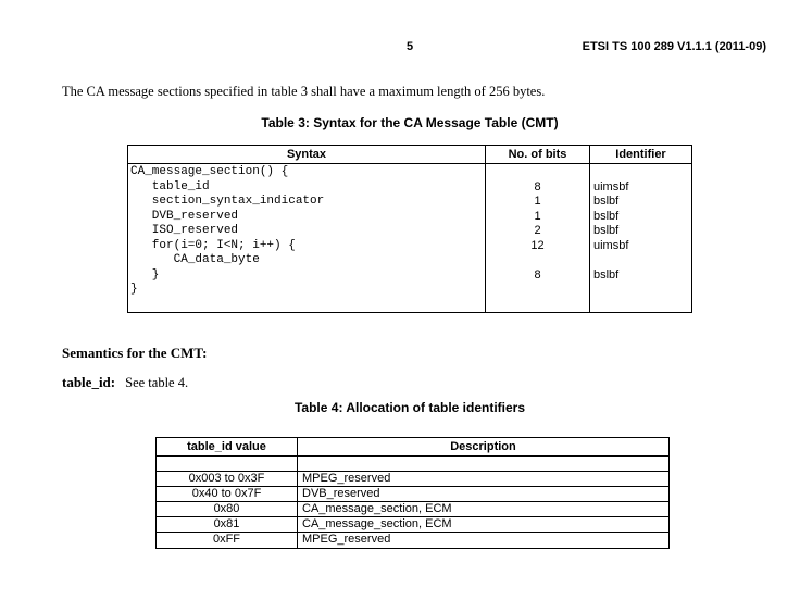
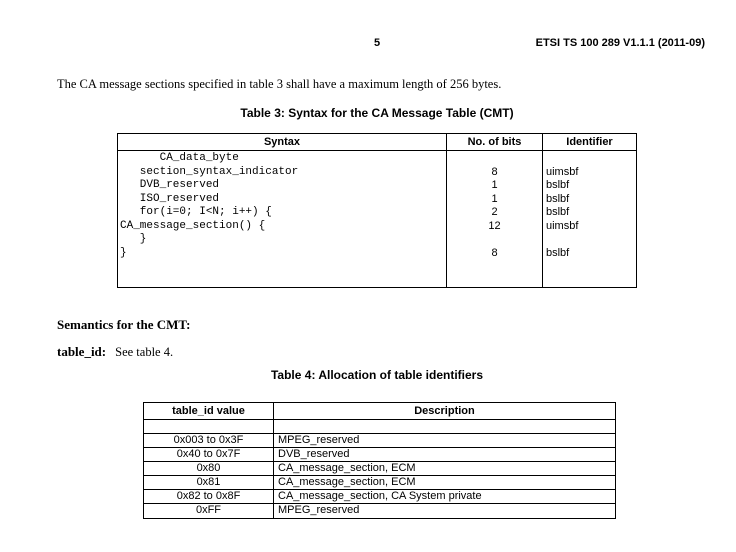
  5
  ETSI TS 100 289 V1.1.1 (2011-09)
  The CA message sections specified in table 3 shall have a maximum length of 256 bytes.
  Table 3: Syntax for the CA Message Table (CMT)
  Syntax
  No. of bits
  Identifier
- CA_message_section() {
+ CA_data_byte
- table_id
  section_syntax_indicator
  DVB_reserved
  ISO_reserved
  for(i=0; I<N; i++) {
- CA_data_byte
+ CA_message_section() {
  }
  }
  8
  1
  1
  2
  12
  8
  uimsbf
  bslbf
  bslbf
  bslbf
  uimsbf
  bslbf
  Semantics for the CMT:
  table_id: See table 4.
  Table 4: Allocation of table identifiers
  table_id value
  Description
  0x003 to 0x3F
  MPEG_reserved
  0x40 to 0x7F
  DVB_reserved
  0x80
  CA_message_section, ECM
  0x81
  CA_message_section, ECM
+ 0x82 to 0x8F
+ CA_message_section, CA System private
  0xFF
  MPEG_reserved
